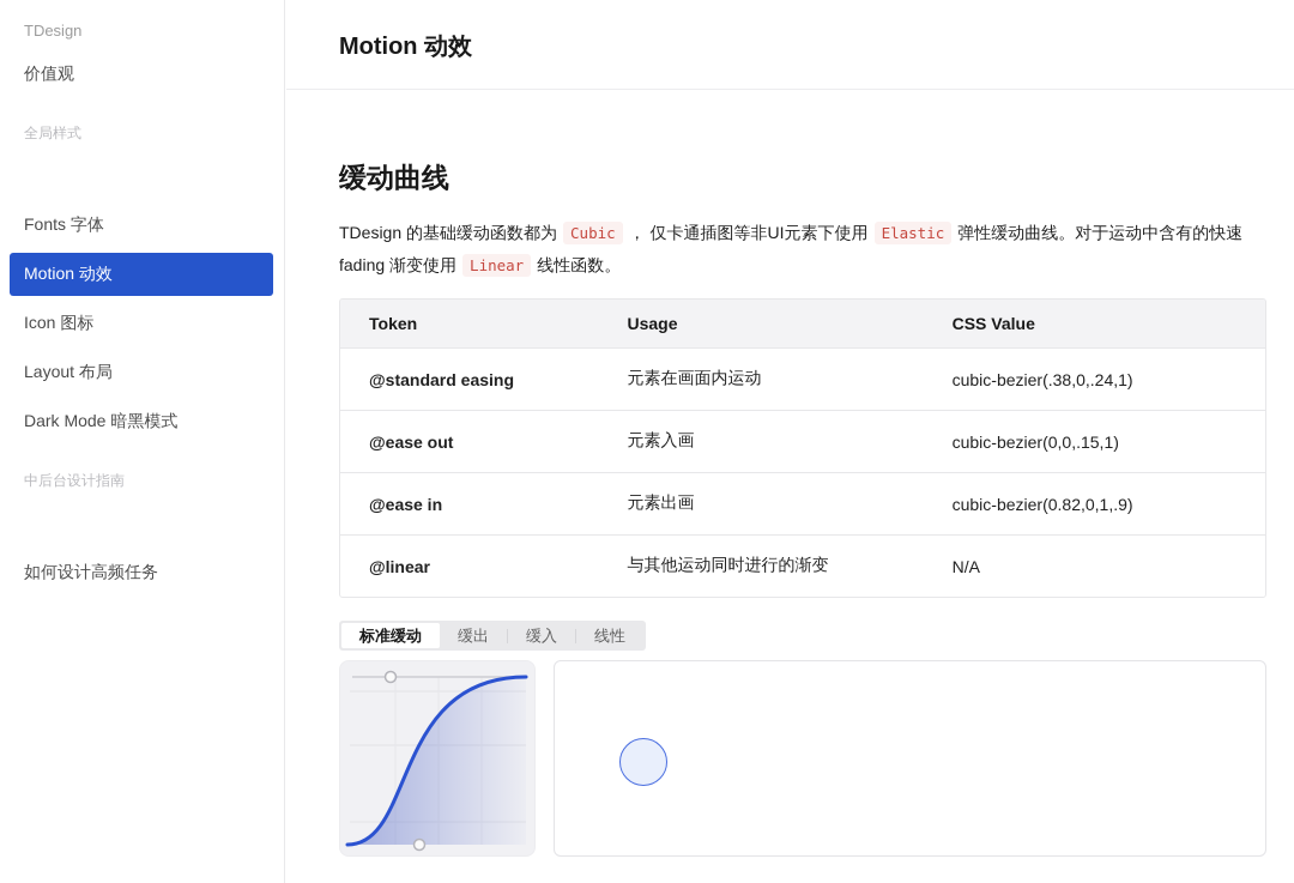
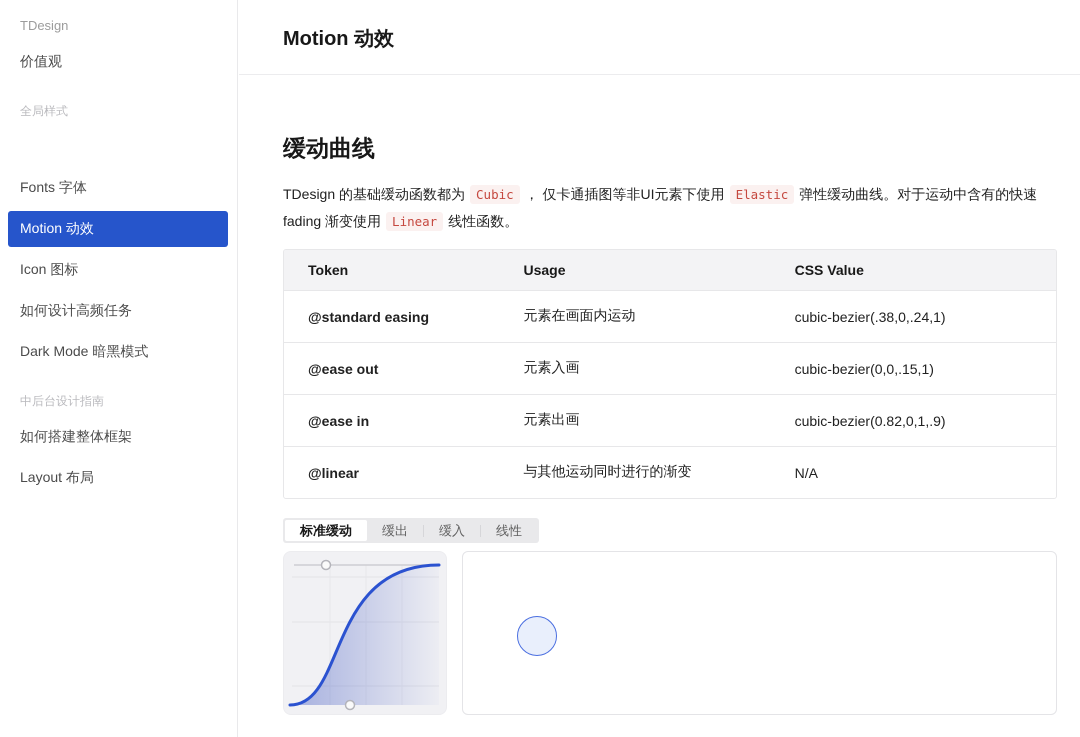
  TDesign
  价值观
  全局样式
  Fonts 字体
  Motion 动效
  Icon 图标
- Layout 布局
+ 如何设计高频任务
  Dark Mode 暗黑模式
  中后台设计指南
+ 如何搭建整体框架
- 如何设计高频任务
+ Layout 布局
  Motion 动效
  缓动曲线
  TDesign 的基础缓动函数都为 Cubic ， 仅卡通插图等非UI元素下使用 Elastic 弹性缓动曲线。对于运动中含有的快速 fading 渐变使用 Linear 线性函数。
  Token	Usage	CSS Value
  @standard easing	元素在画面内运动	cubic-bezier(.38,0,.24,1)
  @ease out	元素入画	cubic-bezier(0,0,.15,1)
  @ease in	元素出画	cubic-bezier(0.82,0,1,.9)
  @linear	与其他运动同时进行的渐变	N/A
  标准缓动
  缓出
  缓入
  线性
